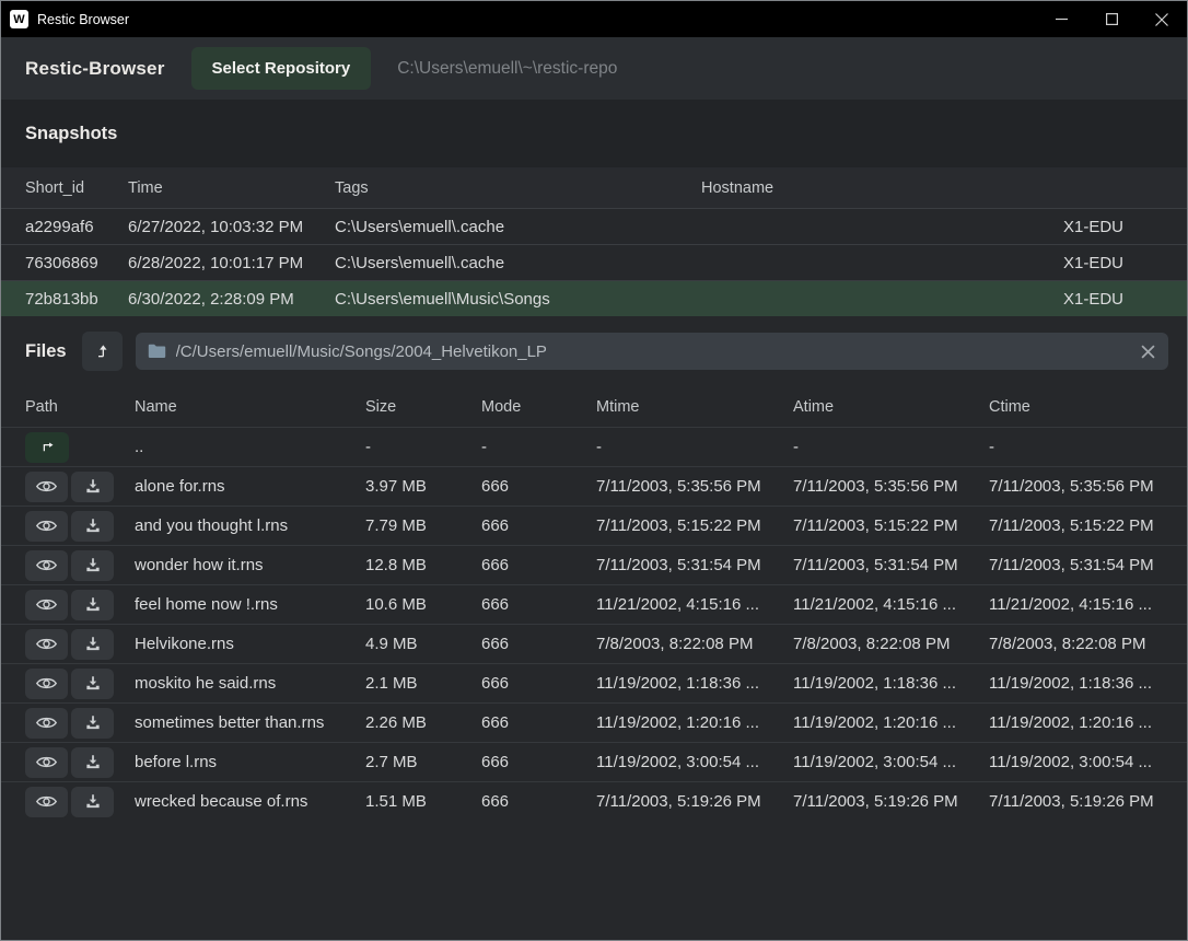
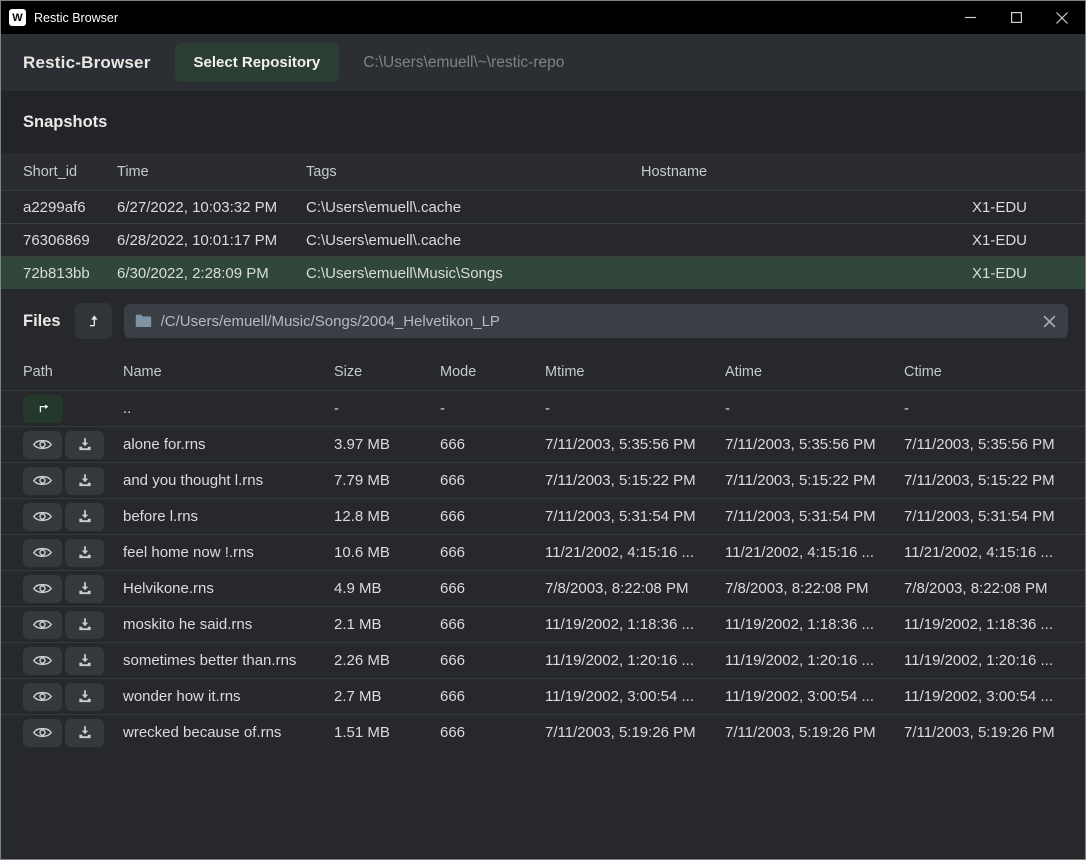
  W
  Restic Browser
  Restic-Browser
  Select Repository
  C:\Users\emuell\~\restic-repo
  Snapshots
  Short_id
  Time
  Tags
  Hostname
  a2299af6
  6/27/2022, 10:03:32 PM
  C:\Users\emuell\.cache
  X1-EDU
  76306869
  6/28/2022, 10:01:17 PM
  C:\Users\emuell\.cache
  X1-EDU
  72b813bb
  6/30/2022, 2:28:09 PM
  C:\Users\emuell\Music\Songs
  X1-EDU
  Files
  /C/Users/emuell/Music/Songs/2004_Helvetikon_LP
  Path
  Name
  Size
  Mode
  Mtime
  Atime
  Ctime
  ..
  -
  -
  -
  -
  -
  alone for.rns
  3.97 MB
  666
  7/11/2003, 5:35:56 PM
  7/11/2003, 5:35:56 PM
  7/11/2003, 5:35:56 PM
  and you thought l.rns
  7.79 MB
  666
  7/11/2003, 5:15:22 PM
  7/11/2003, 5:15:22 PM
  7/11/2003, 5:15:22 PM
- wonder how it.rns
+ before l.rns
  12.8 MB
  666
  7/11/2003, 5:31:54 PM
  7/11/2003, 5:31:54 PM
  7/11/2003, 5:31:54 PM
  feel home now !.rns
  10.6 MB
  666
  11/21/2002, 4:15:16 ...
  11/21/2002, 4:15:16 ...
  11/21/2002, 4:15:16 ...
  Helvikone.rns
  4.9 MB
  666
  7/8/2003, 8:22:08 PM
  7/8/2003, 8:22:08 PM
  7/8/2003, 8:22:08 PM
  moskito he said.rns
  2.1 MB
  666
  11/19/2002, 1:18:36 ...
  11/19/2002, 1:18:36 ...
  11/19/2002, 1:18:36 ...
  sometimes better than.rns
  2.26 MB
  666
  11/19/2002, 1:20:16 ...
  11/19/2002, 1:20:16 ...
  11/19/2002, 1:20:16 ...
- before l.rns
+ wonder how it.rns
  2.7 MB
  666
  11/19/2002, 3:00:54 ...
  11/19/2002, 3:00:54 ...
  11/19/2002, 3:00:54 ...
  wrecked because of.rns
  1.51 MB
  666
  7/11/2003, 5:19:26 PM
  7/11/2003, 5:19:26 PM
  7/11/2003, 5:19:26 PM
